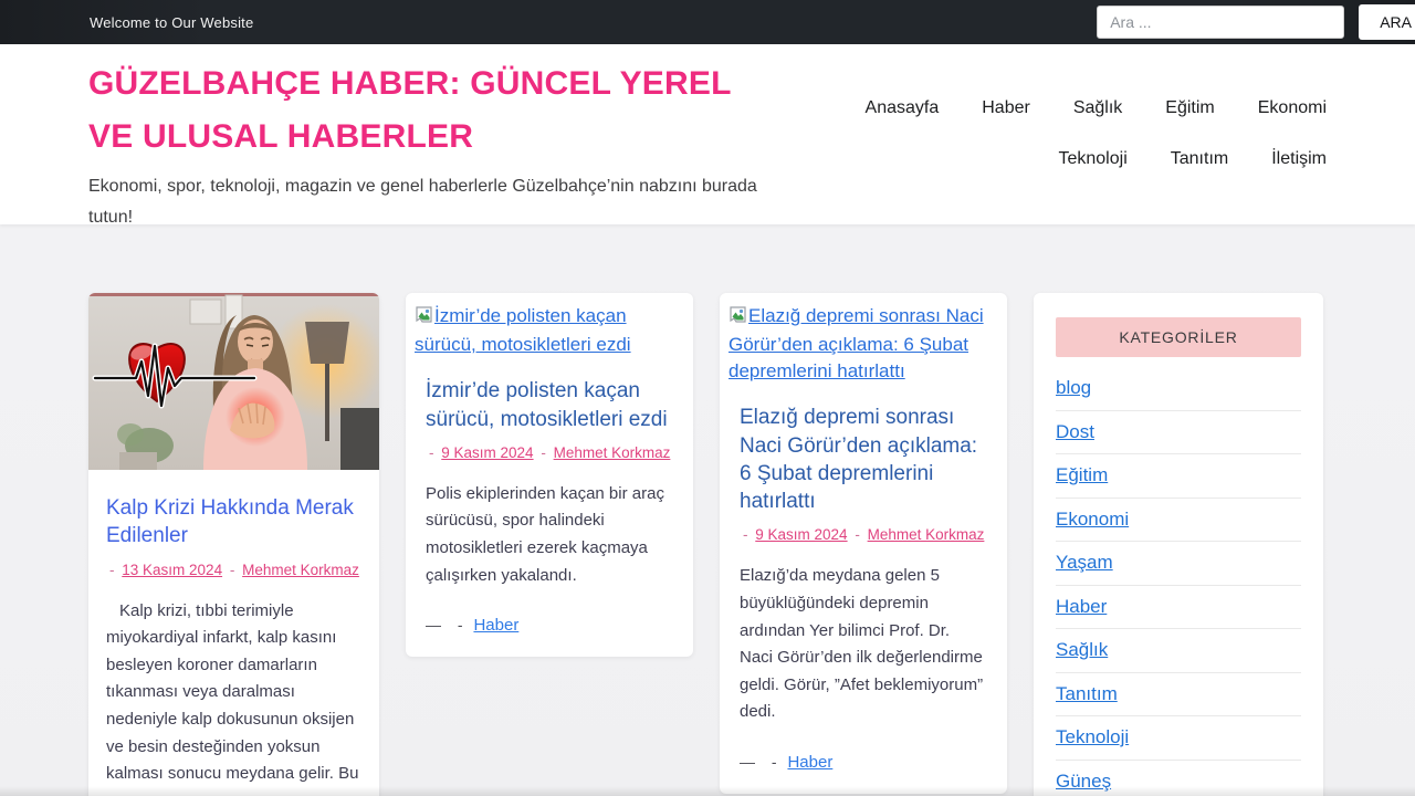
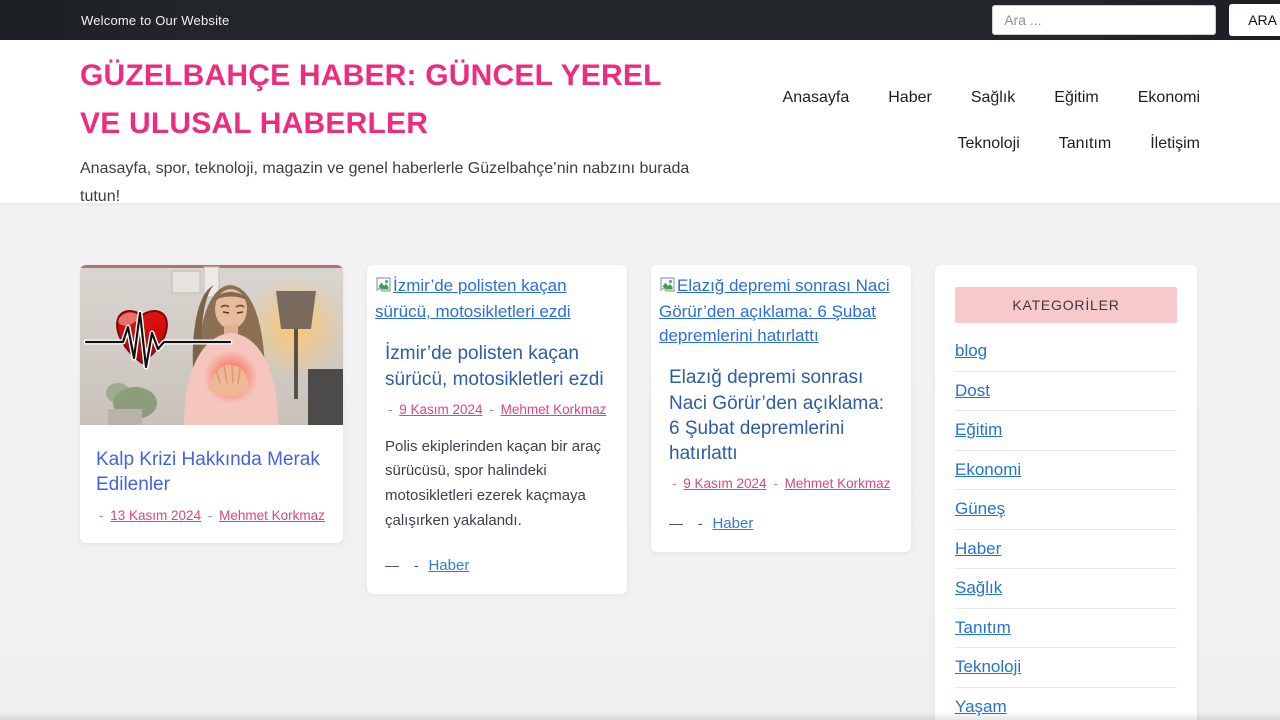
  Welcome to Our Website
  Ara ...
  ARA
  GÜZELBAHÇE HABER: GÜNCEL YEREL VE ULUSAL HABERLER
- Ekonomi, spor, teknoloji, magazin ve genel haberlerle Güzelbahçe’nin nabzını burada tutun!
+ Anasayfa, spor, teknoloji, magazin ve genel haberlerle Güzelbahçe’nin nabzını burada tutun!
  Anasayfa
  Haber
  Sağlık
  Eğitim
  Ekonomi
  Teknoloji
  Tanıtım
  İletişim
  Kalp Krizi Hakkında Merak Edilenler
  - 13 Kasım 2024 - Mehmet Korkmaz
- Kalp krizi, tıbbi terimiyle miyokardiyal infarkt, kalp kasını besleyen koroner damarların tıkanması veya daralması nedeniyle kalp dokusunun oksijen ve besin desteğinden yoksun kalması sonucu meydana gelir. Bu
  İzmir’de polisten kaçan sürücü, motosikletleri ezdi
  İzmir’de polisten kaçan sürücü, motosikletleri ezdi
  - 9 Kasım 2024 - Mehmet Korkmaz
  Polis ekiplerinden kaçan bir araç sürücüsü, spor halindeki motosikletleri ezerek kaçmaya çalışırken yakalandı.
  — - Haber
  Elazığ depremi sonrası Naci Görür’den açıklama: 6 Şubat depremlerini hatırlattı
  Elazığ depremi sonrası Naci Görür’den açıklama: 6 Şubat depremlerini hatırlattı
  - 9 Kasım 2024 - Mehmet Korkmaz
- Elazığ’da meydana gelen 5 büyüklüğündeki depremin ardından Yer bilimci Prof. Dr. Naci Görür’den ilk değerlendirme geldi. Görür, ”Afet beklemiyorum” dedi.
  — - Haber
  KATEGORİLER
  blog
  Dost
  Eğitim
  Ekonomi
- Yaşam
+ Güneş
  Haber
  Sağlık
  Tanıtım
  Teknoloji
- Güneş
+ Yaşam
